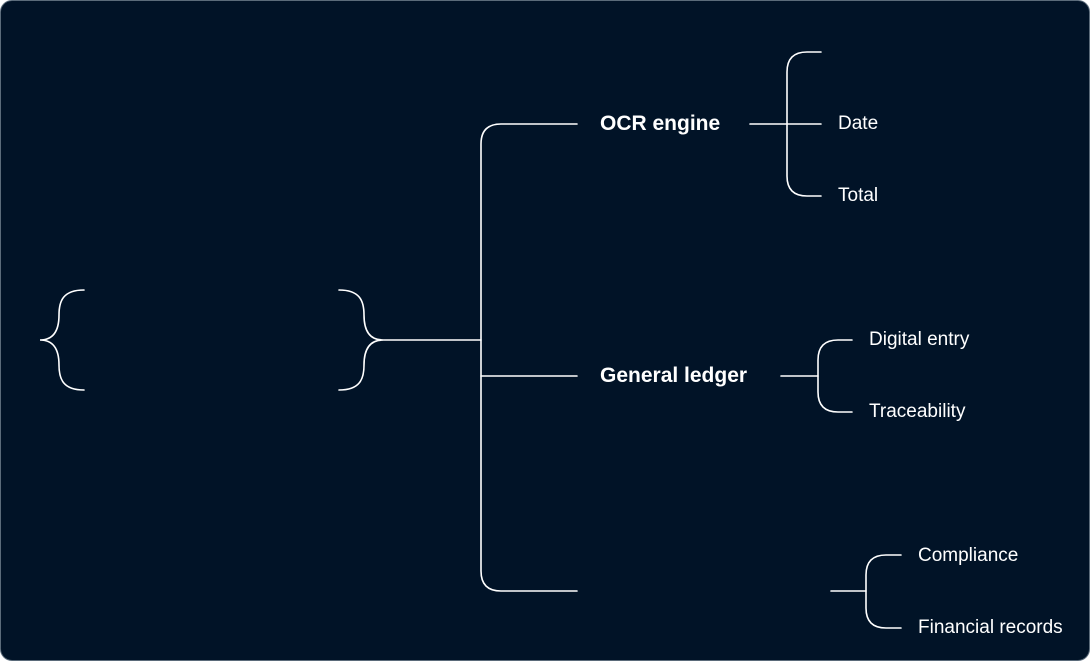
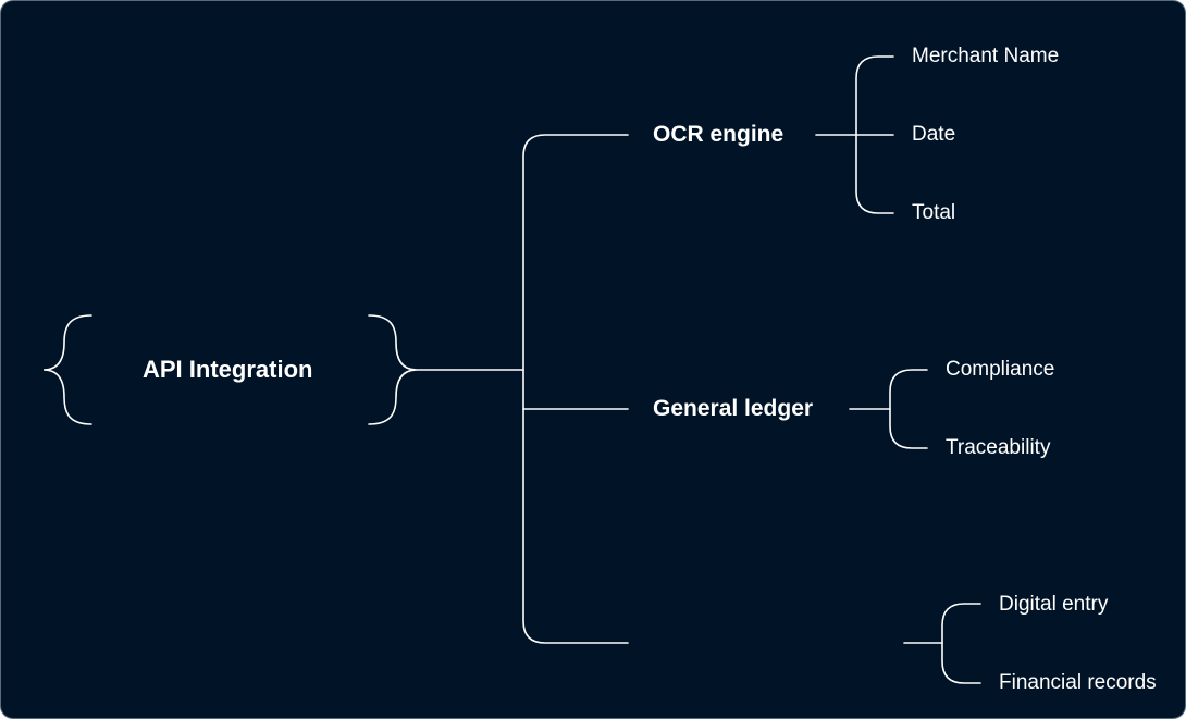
+ API Integration
  OCR engine
  General ledger
+ Merchant Name
  Date
  Total
- Digital entry
+ Compliance
  Traceability
- Compliance
+ Digital entry
  Financial records
